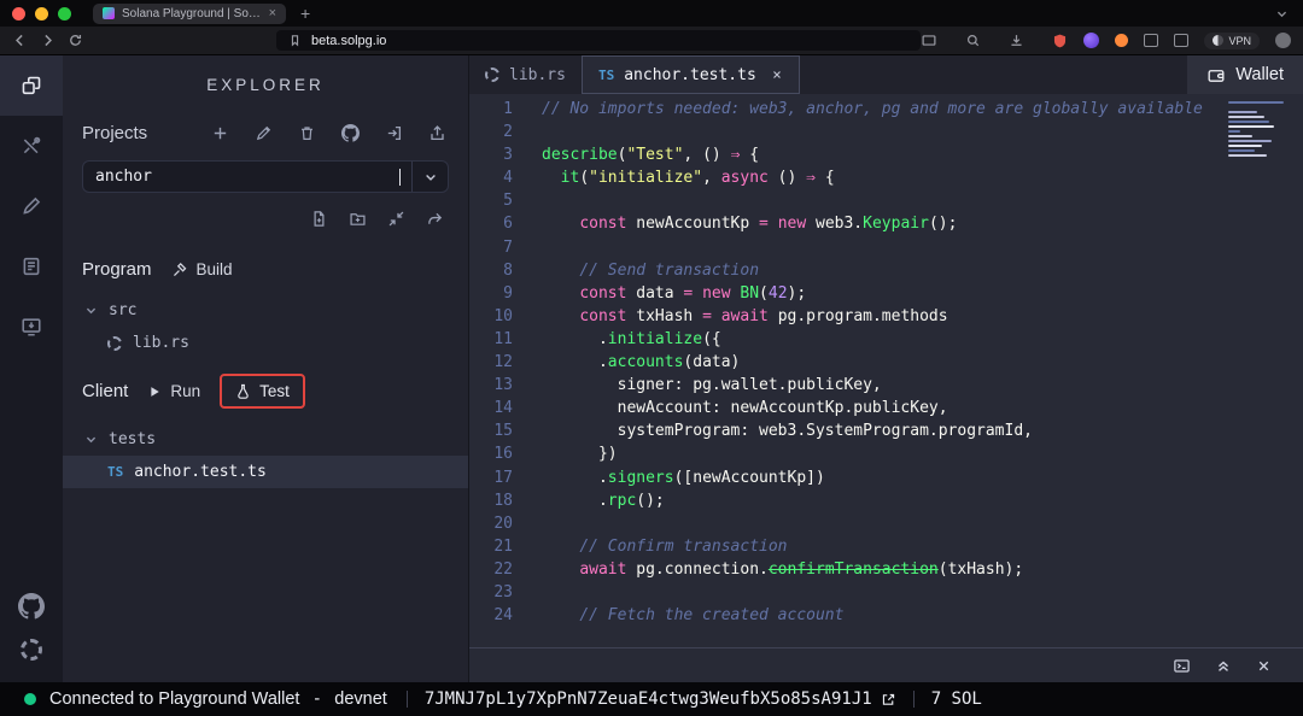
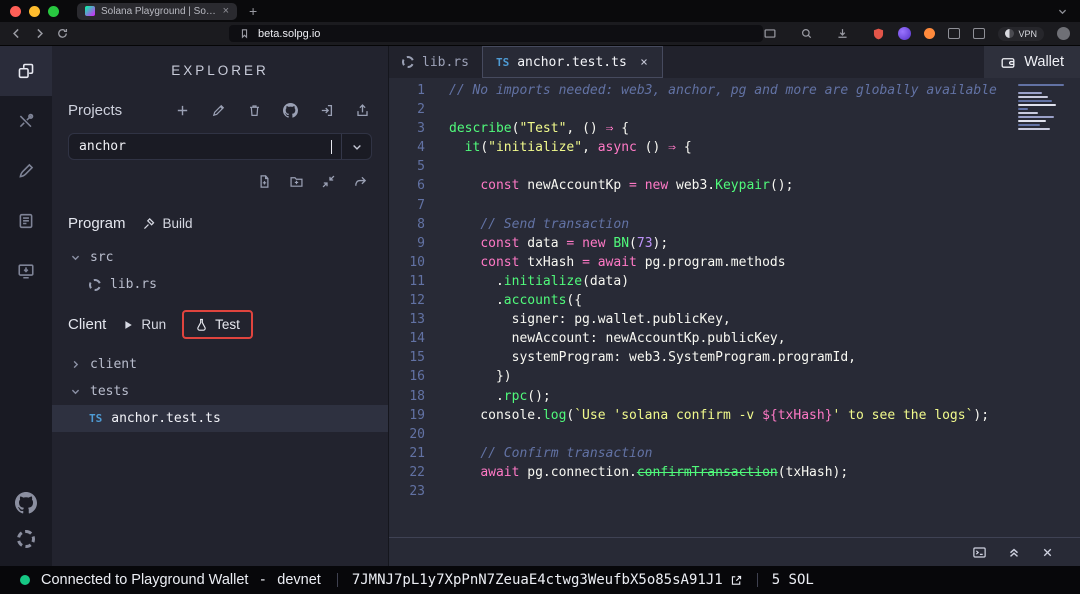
  Solana Playground | Solan
  ×
  +
  beta.solpg.io
  VPN
  EXPLORER
  Projects
  anchor
  Program
  Build
  src
  lib.rs
  Client
  Run
  Test
+ client
  tests
  TS
  anchor.test.ts
  lib.rs
  TS
  anchor.test.ts
  Wallet
  1
  // No imports needed: web3, anchor, pg and more are globally available
  2
  3
  describe("Test", () ⇒ {
  4
  it("initialize", async () ⇒ {
  5
  6
  const newAccountKp = new web3.Keypair();
  7
  8
  // Send transaction
  9
- const data = new BN(42);
+ const data = new BN(73);
  10
  const txHash = await pg.program.methods
  11
- .initialize({
+ .initialize(data)
  12
- .accounts(data)
+ .accounts({
  13
  signer: pg.wallet.publicKey,
  14
  newAccount: newAccountKp.publicKey,
  15
  systemProgram: web3.SystemProgram.programId,
  16
  })
- 17
- .signers([newAccountKp])
  18
  .rpc();
+ 19
+ console.log(`Use 'solana confirm -v ${txHash}' to see the logs`);
  20
  21
  // Confirm transaction
  22
  await pg.connection.confirmTransaction(txHash);
  23
- 24
- // Fetch the created account
  Connected to Playground Wallet
  -
  devnet
  7JMNJ7pL1y7XpPnN7ZeuaE4ctwg3WeufbX5o85sA91J1
- 7 SOL
+ 5 SOL
